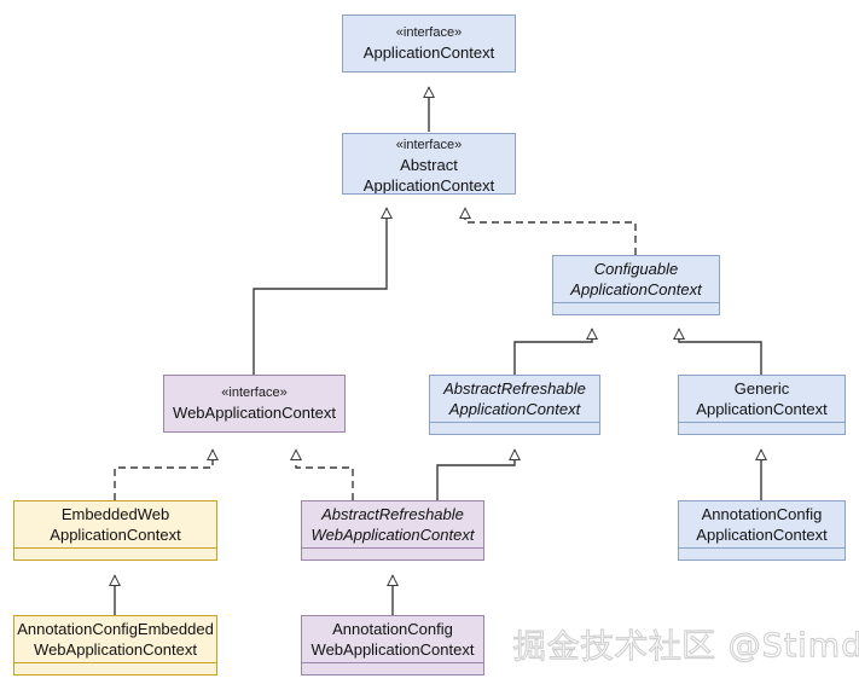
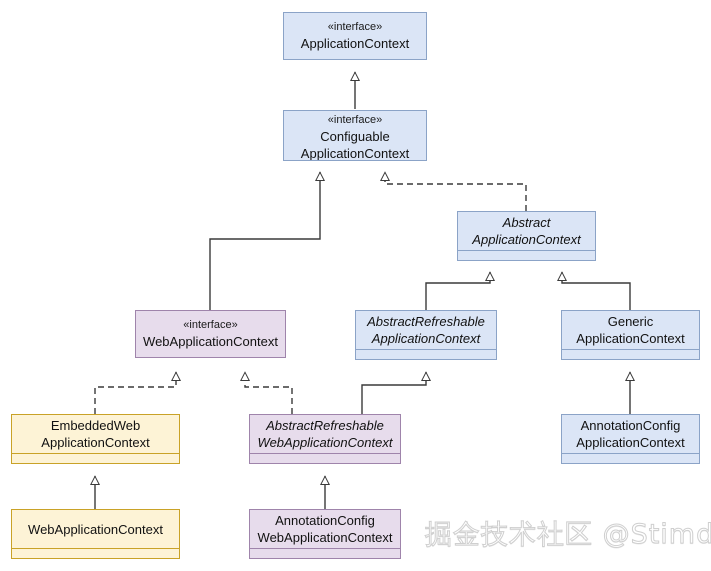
  «interface»
  ApplicationContext
  «interface»
- Abstract
+ Configuable
  ApplicationContext
- Configuable
+ Abstract
  ApplicationContext
  «interface»
  WebApplicationContext
  AbstractRefreshable
  ApplicationContext
  Generic
  ApplicationContext
  EmbeddedWeb
  ApplicationContext
  AbstractRefreshable
  WebApplicationContext
- AnnotationConfigEmbedded
  WebApplicationContext
  AnnotationConfig
  WebApplicationContext
  AnnotationConfig
  ApplicationContext
  掘金技术社区 @Stimd
